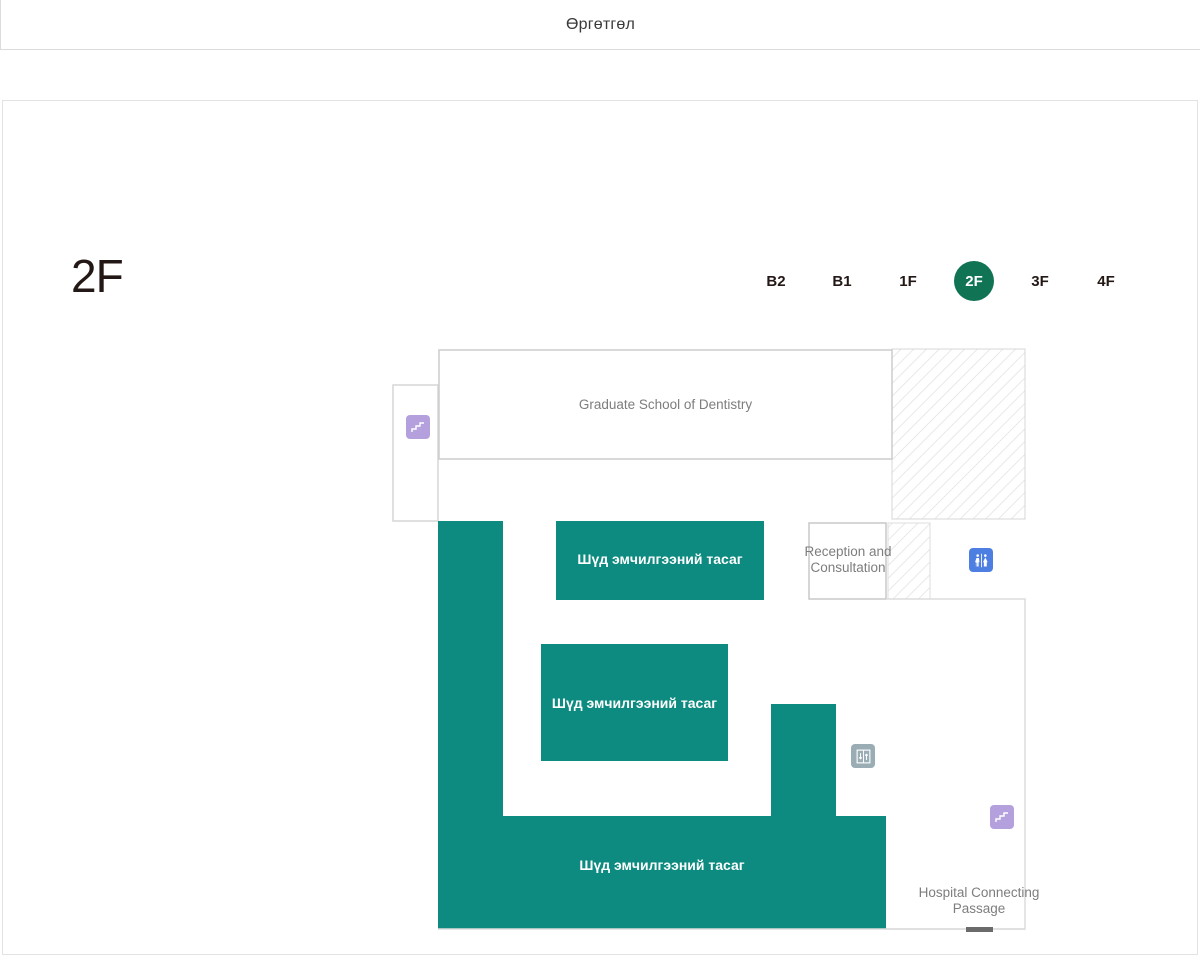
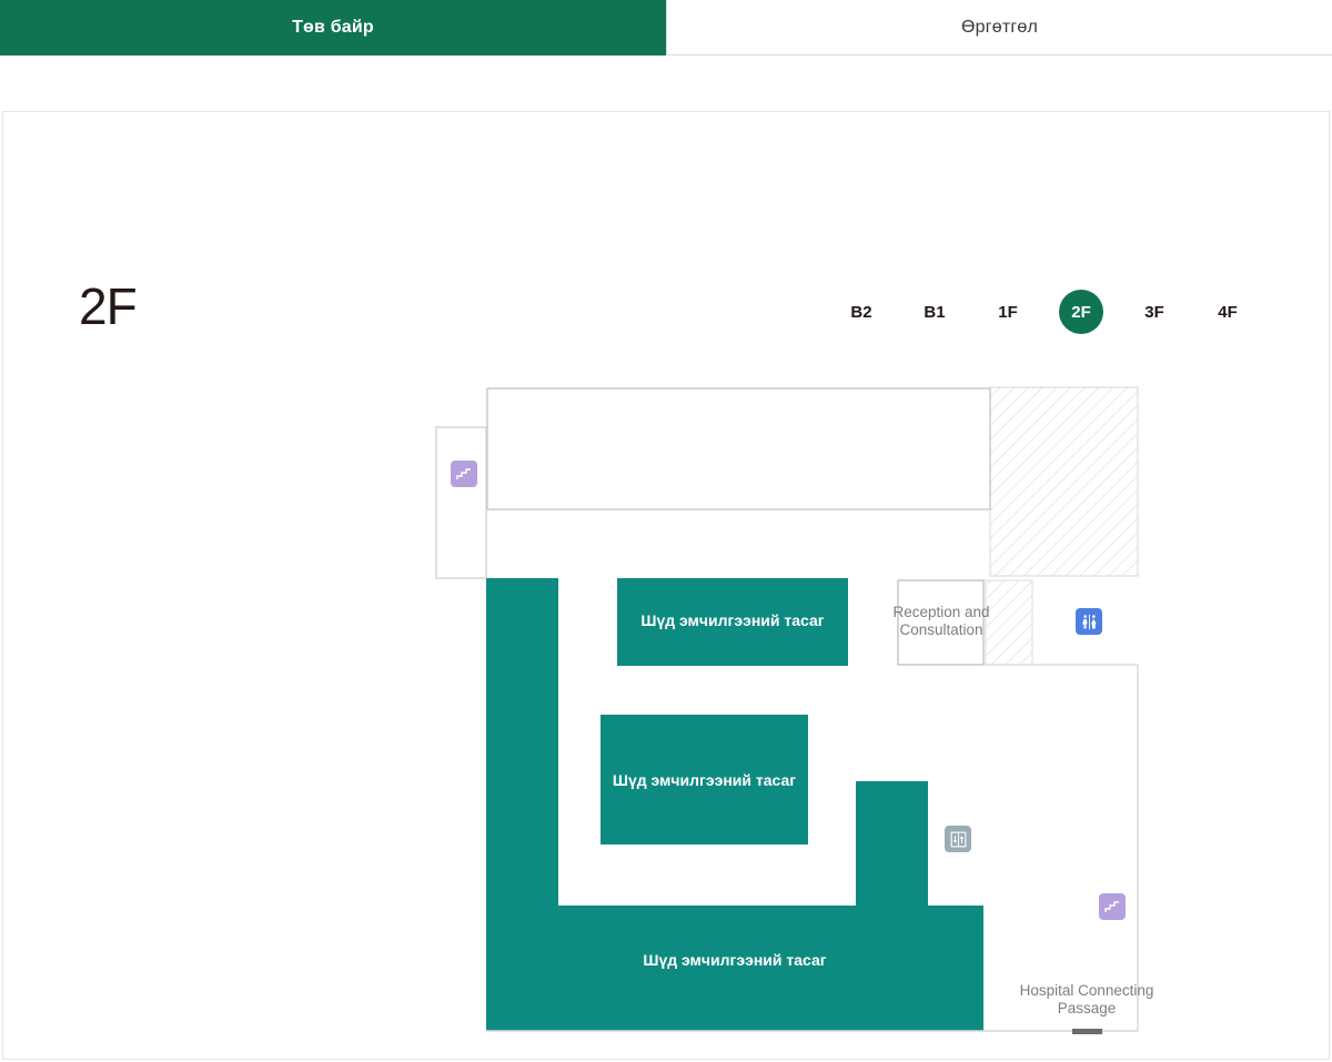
+ Төв байр
  Өргөтгөл
  2F
  B2
  B1
  1F
  2F
  3F
  4F
- Graduate School of Dentistry
  Шүд эмчилгээний тасаг
  Reception and Consultation
  Шүд эмчилгээний тасаг
  Шүд эмчилгээний тасаг
  Hospital Connecting Passage
